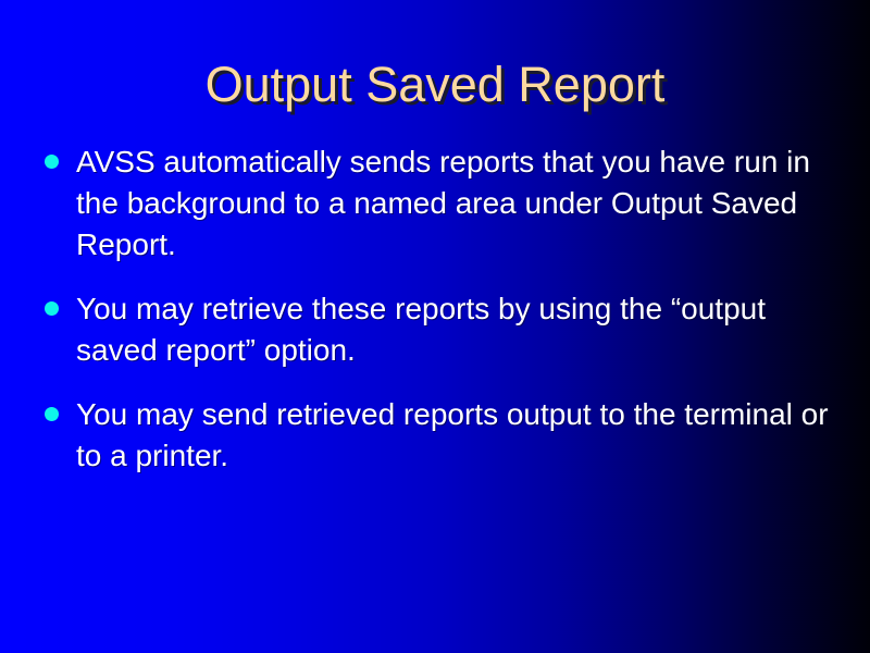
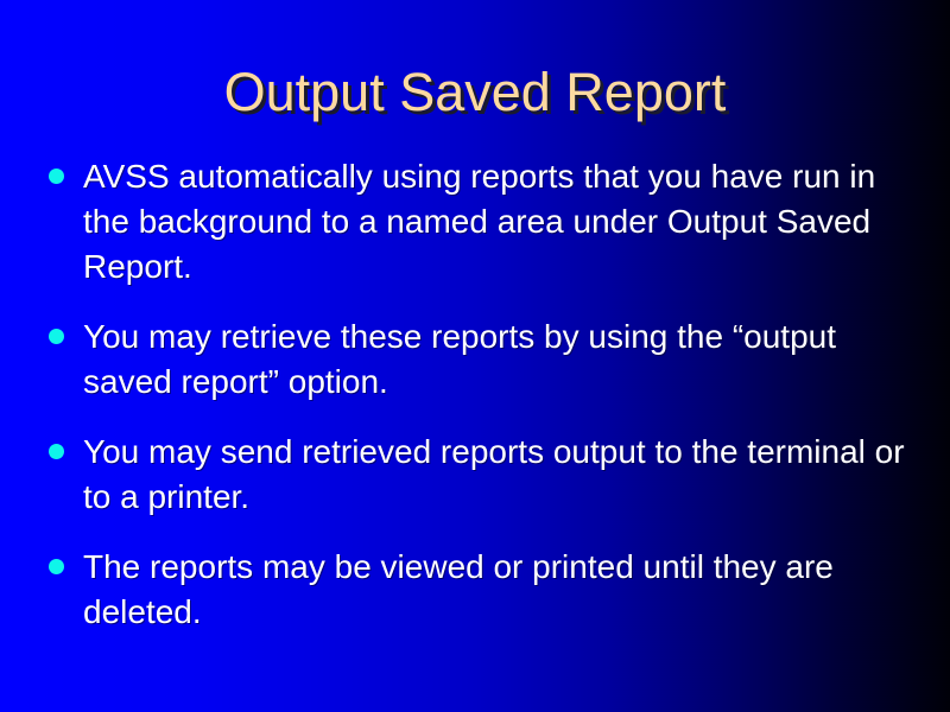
  Output Saved Report
- AVSS automatically sends reports that you have run in the background to a named area under Output Saved Report.
+ AVSS automatically using reports that you have run in the background to a named area under Output Saved Report.
  You may retrieve these reports by using the “output saved report” option.
  You may send retrieved reports output to the terminal or to a printer.
+ The reports may be viewed or printed until they are deleted.
